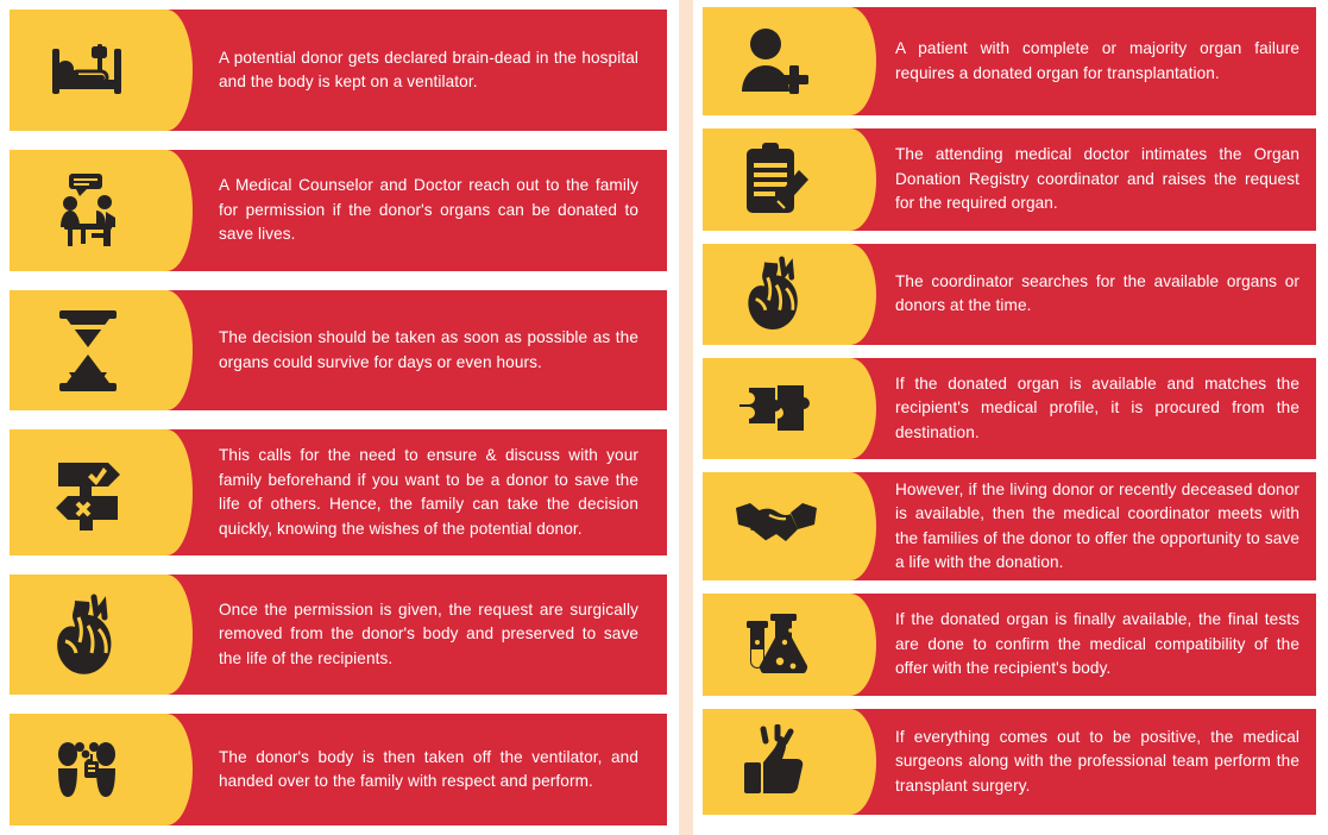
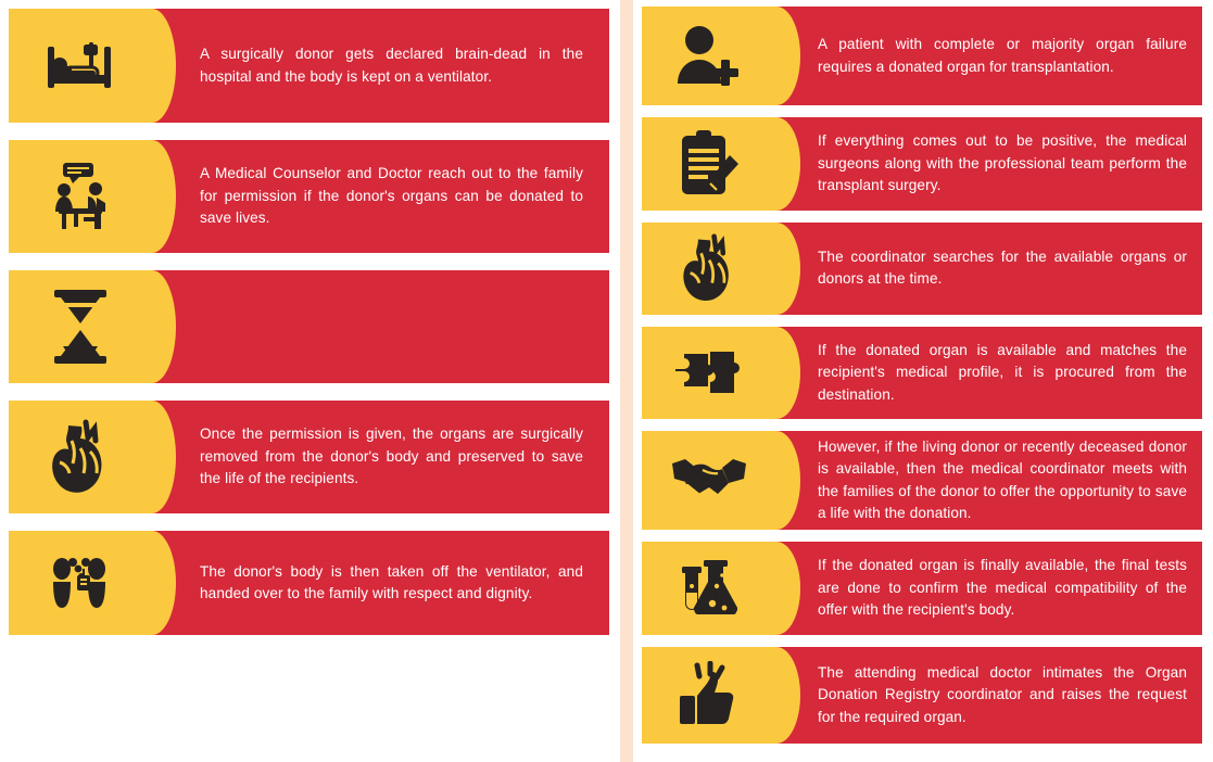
- A potential donor gets declared brain-dead in the hospital and the body is kept on a ventilator.
+ A surgically donor gets declared brain-dead in the hospital and the body is kept on a ventilator.
  A Medical Counselor and Doctor reach out to the family for permission if the donor's organs can be donated to save lives.
- The decision should be taken as soon as possible as the organs could survive for days or even hours.
- This calls for the need to ensure & discuss with your family beforehand if you want to be a donor to save the life of others. Hence, the family can take the decision quickly, knowing the wishes of the potential donor.
- Once the permission is given, the request are surgically removed from the donor's body and preserved to save the life of the recipients.
+ Once the permission is given, the organs are surgically removed from the donor's body and preserved to save the life of the recipients.
- The donor's body is then taken off the ventilator, and handed over to the family with respect and perform.
+ The donor's body is then taken off the ventilator, and handed over to the family with respect and dignity.
  A patient with complete or majority organ failure requires a donated organ for transplantation.
- The attending medical doctor intimates the Organ Donation Registry coordinator and raises the request for the required organ.
+ If everything comes out to be positive, the medical surgeons along with the professional team perform the transplant surgery.
  The coordinator searches for the available organs or donors at the time.
  If the donated organ is available and matches the recipient's medical profile, it is procured from the destination.
  However, if the living donor or recently deceased donor is available, then the medical coordinator meets with the families of the donor to offer the opportunity to save a life with the donation.
  If the donated organ is finally available, the final tests are done to confirm the medical compatibility of the offer with the recipient's body.
- If everything comes out to be positive, the medical surgeons along with the professional team perform the transplant surgery.
+ The attending medical doctor intimates the Organ Donation Registry coordinator and raises the request for the required organ.
